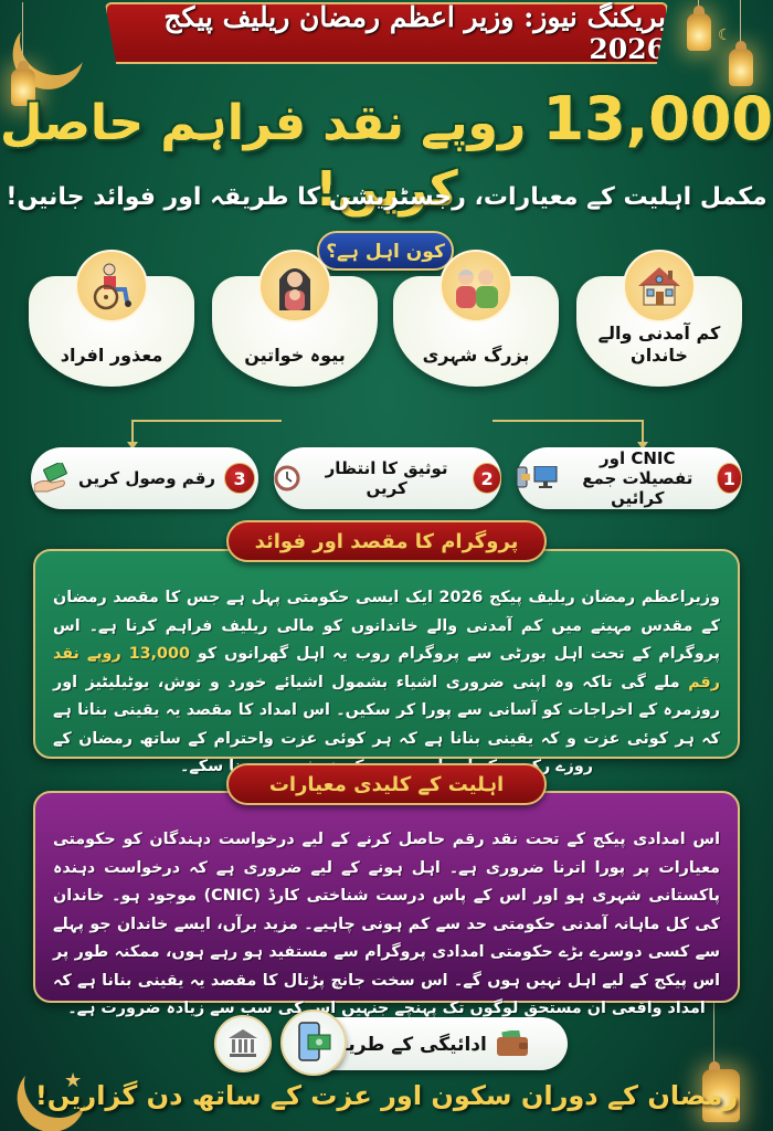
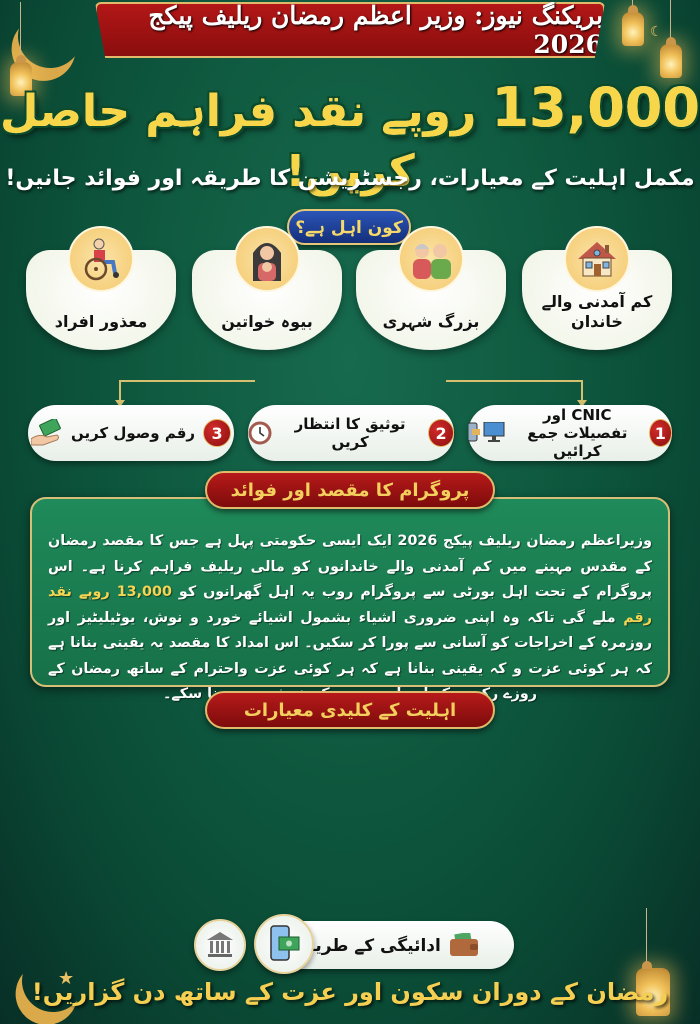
  ☾
  ★
  بریکنگ نیوز: وزیر اعظم رمضان ریلیف پیکج 2026
  13,000 روپے نقد فراہم حاصل کریں!
  مکمل اہلیت کے معیارات، رجسٹریشن کا طریقہ اور فوائد جانیں!
  کون اہل ہے؟
  کم آمدنی والے خاندان
  بزرگ شہری
  بیوہ خواتین
  معذور افراد
  1
  CNIC اور
  تفصیلات جمع کرائیں
  2
  توثیق کا انتظار کریں
  3
  رقم وصول کریں
  وزیراعظم رمضان ریلیف پیکج 2026 ایک ایسی حکومتی پہل ہے جس کا مقصد رمضان کے مقدس مہینے میں کم آمدنی والے خاندانوں کو مالی ریلیف فراہم کرنا ہے۔ اس پروگرام کے تحت اہل بورٹی سے پروگرام روب یہ اہل گھرانوں کو 13,000 روپے نقد رقم ملے گی تاکہ وہ اپنی ضروری اشیاء بشمول اشیائے خورد و نوش، یوٹیلیٹیز اور روزمرہ کے اخراجات کو آسانی سے پورا کر سکیں۔ اس امداد کا مقصد یہ یقینی بنانا ہے کہ ہر کوئی عزت و کہ یقینی بنانا ہے کہ ہر کوئی عزت واحترام کے ساتھ رمضان کے روزے را سکے۔
  پروگرام کا مقصد اور فوائد
- اس امدادی پیکج کے تحت نقد رقم حاصل کرنے کے لیے درخواست دہندگان کو حکومتی معیارات پر پورا اترنا ضروری ہے۔ اہل ہونے کے لیے ضروری ہے کہ درخواست دہندہ پاکستانی شہری ہو اور اس کے پاس درست شناختی کارڈ (CNIC) موجود ہو۔ خاندان کی کل ماہانہ آمدنی حکومتی حد سے کم ہونی چاہیے۔ مزید برآں، ایسے خاندان جو پہلے سے کسی دوسرے بڑے حکومتی امدادی پروگرام سے مستفید ہو رہے ہوں، ممکنہ طور پر اس پیکج کے لیے اہل نہیں ہوں گے۔ اس سخت جانچ پڑتال کا مقصد یہ یقینی بنانا ہے کہ امداد واقعی ان مستحق لوگوں تک پہنچے جنہیں اس کی سب سے زیادہ ضرورت ہے۔
  اہلیت کے کلیدی معیارات
  ادائیگی کے طری
  رمضان کے دوران سکون اور عزت کے ساتھ دن گزاریں!
